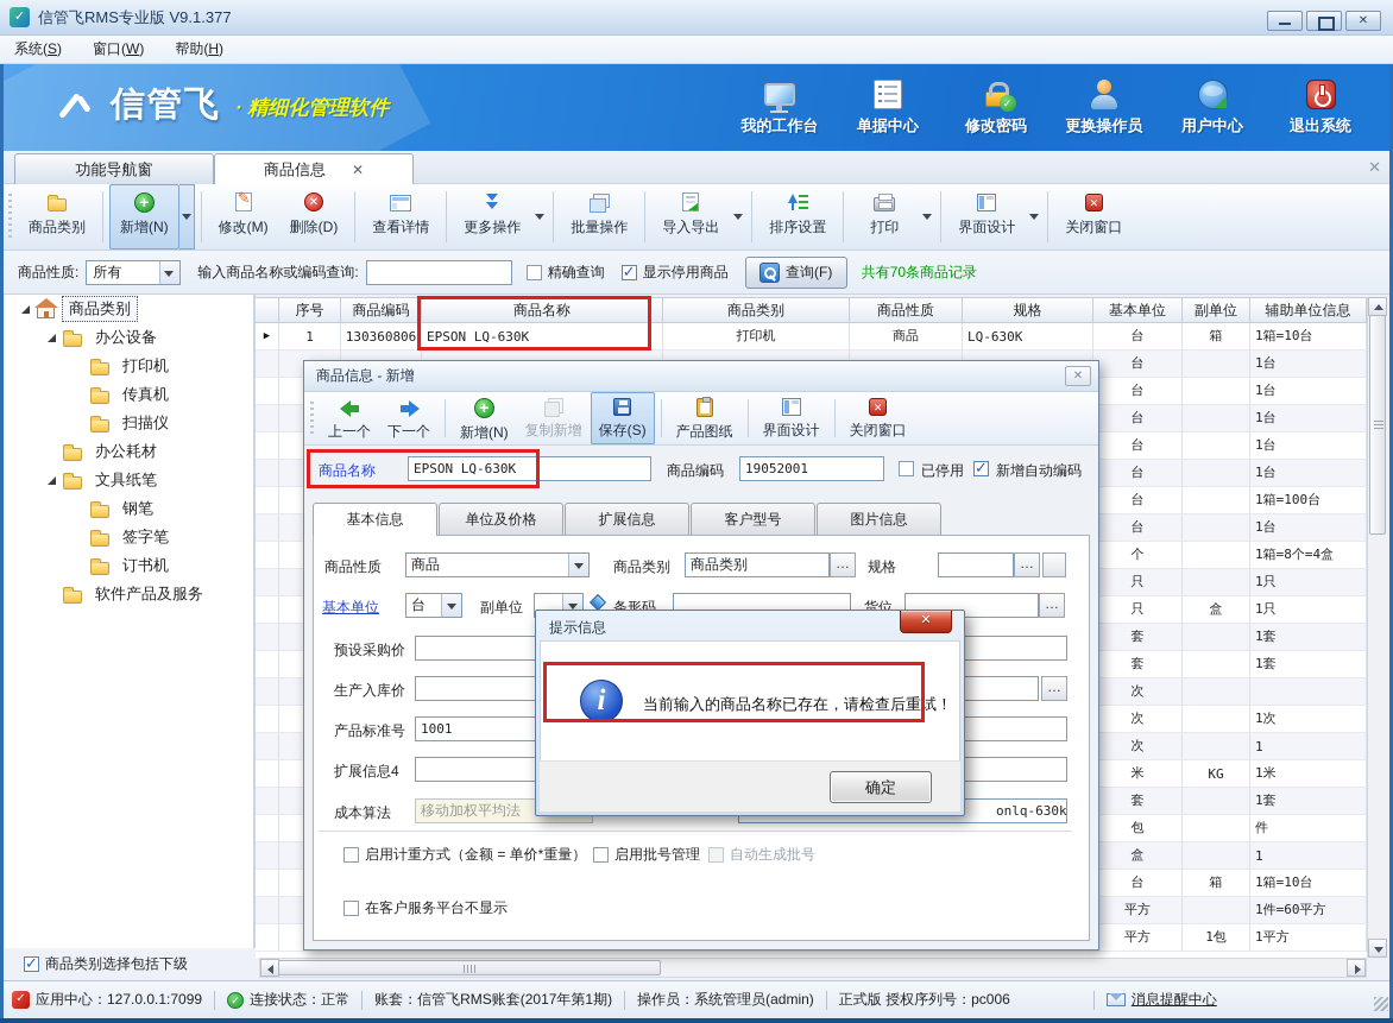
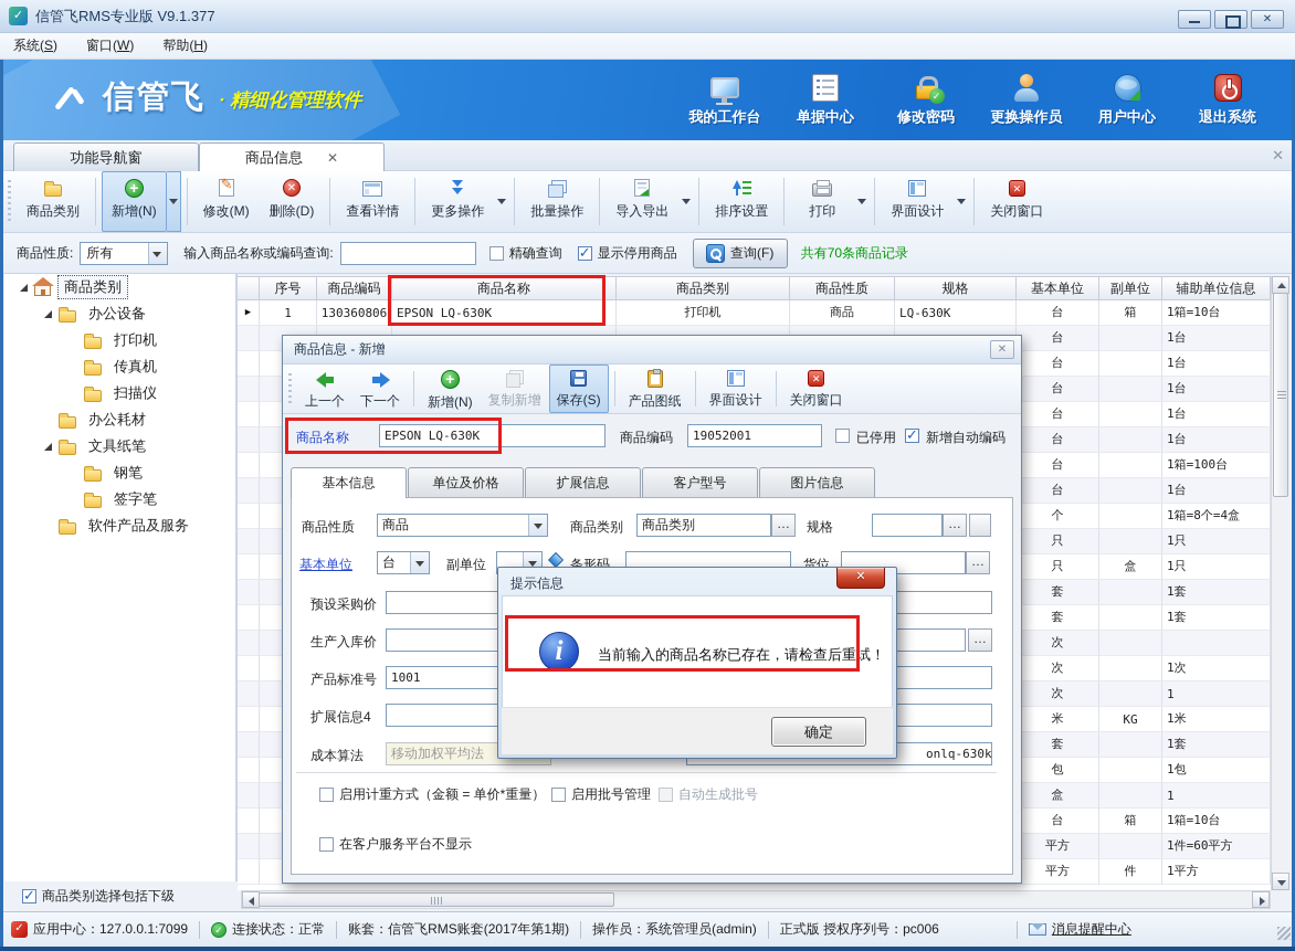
  信管飞RMS专业版 V9.1.377
  系统(S)
  窗口(W)
  帮助(H)
  信管飞
  · 精细化管理软件
  我的工作台
  单据中心
  修改密码
  更换操作员
  用户中心
  退出系统
  功能导航窗
  商品信息
  ✕
  ✕
  商品类别
  新增(N)
  修改(M)
  删除(D)
  查看详情
  更多操作
  批量操作
  导入导出
  排序设置
  打印
  界面设计
  关闭窗口
  商品性质:
  所有
  输入商品名称或编码查询:
  精确查询
  显示停用商品
  查询(F)
  共有70条商品记录
  商品类别
  办公设备
  打印机
  传真机
  扫描仪
  办公耗材
  文具纸笔
  钢笔
  签字笔
- 订书机
  软件产品及服务
  商品类别选择包括下级
  序号
  商品编码
  商品名称
  商品类别
  商品性质
  规格
  基本单位
  副单位
  辅助单位信息
  ▶
  1
  130360806
  EPSON LQ-630K
  打印机
  商品
  LQ-630K
  台
  箱
  1箱=10台
  台
  1台
  台
  1台
  台
  1台
  台
  1台
  台
  1台
  台
  1箱=100台
  台
  1台
  个
  1箱=8个=4盒
  只
  1只
  只
  盒
  1只
  套
  1套
  套
  1套
  次
  次
  1次
  次
  1
  米
  KG
  1米
  套
  1套
  包
- 件
+ 1包
  盒
  1
  台
  箱
  1箱=10台
  平方
  1件=60平方
  平方
- 1包
+ 件
  1平方
  应用中心：127.0.0.1:7099
  连接状态：正常
  账套：信管飞RMS账套(2017年第1期)
  操作员：系统管理员(admin)
  正式版 授权序列号：pc006
  消息提醒中心
  商品信息 - 新增
  上一个
  下一个
  新增(N)
  复制新增
  保存(S)
  产品图纸
  界面设计
  关闭窗口
  商品名称
  EPSON LQ-630K
  商品编码
  19052001
  已停用
  新增自动编码
  基本信息
  单位及价格
  扩展信息
  客户型号
  图片信息
  商品性质
  商品
  商品类别
  商品类别
  规格
  基本单位
  台
  副单位
  条形码
  货位
  预设采购价
  生产入库价
  产品标准号
  1001
  扩展信息4
  成本算法
  移动加权平均法
  onlq-630k
  启用计重方式（金额 = 单价*重量）
  启用批号管理
  自动生成批号
  在客户服务平台不显示
  提示信息
  当前输入的商品名称已存在，请检查后重试！
  确定
